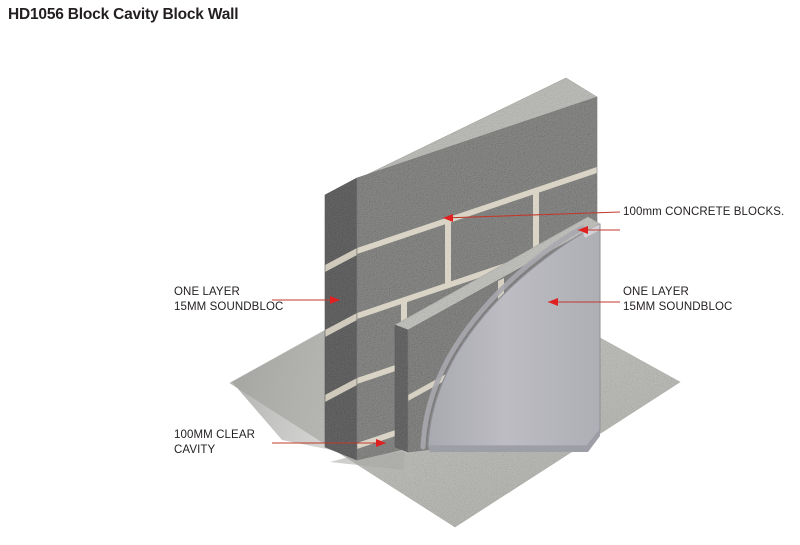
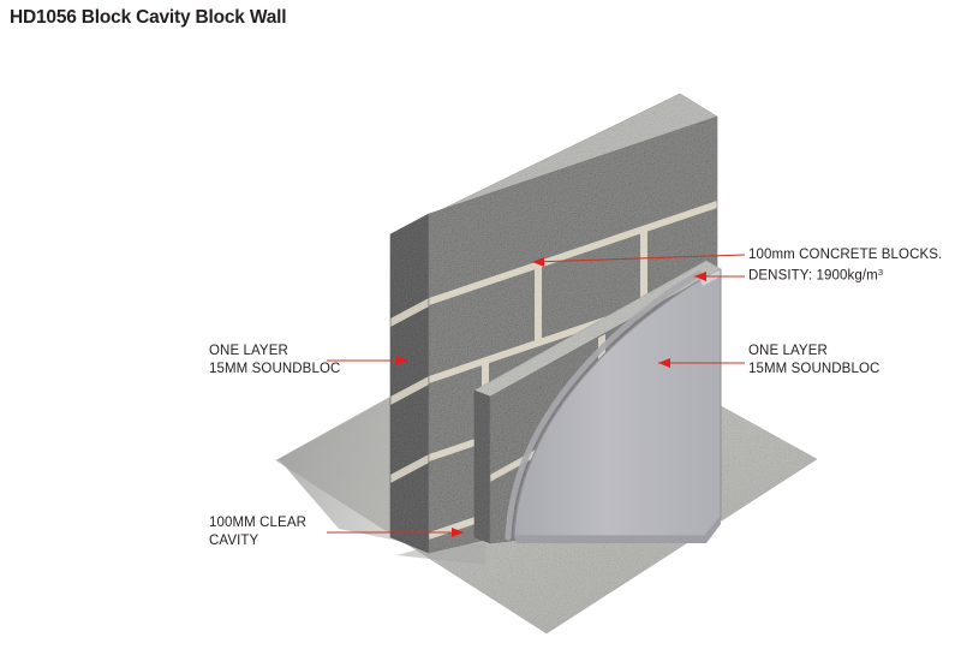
  100mm CONCRETE BLOCKS.
+ DENSITY: 1900kg/m3
  ONE LAYER
  15MM SOUNDBLOC
  ONE LAYER
  15MM SOUNDBLOC
  100MM CLEAR
  CAVITY
  HD1056 Block Cavity Block Wall
